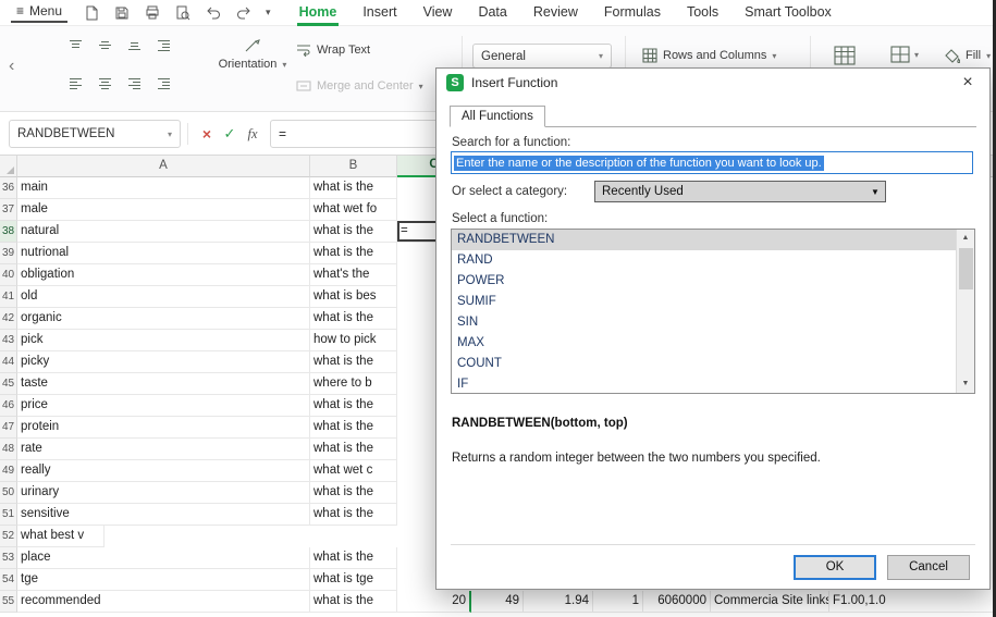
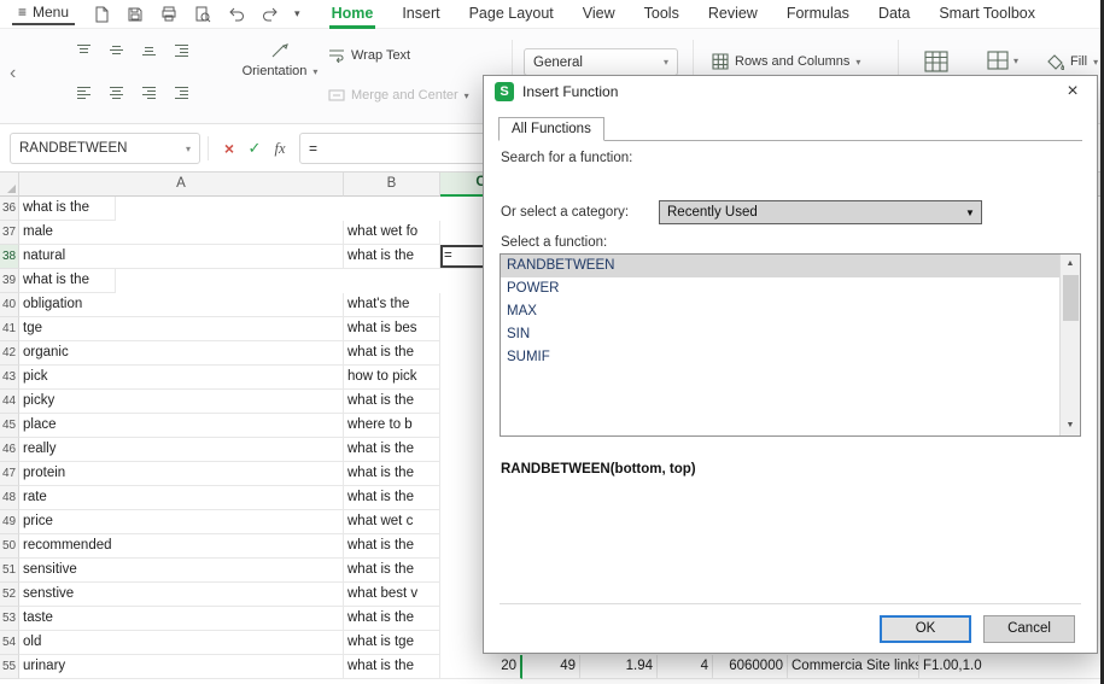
  ≡
  Menu
  ▾
  Home
  Insert
+ Page Layout
  View
- Data
+ Tools
  Review
  Formulas
- Tools
+ Data
  Smart Toolbox
  ‹
  Orientation
  ▾
  Wrap Text
  Merge and Center
  ▾
  General
  ▾
  Rows and Columns
  ▾
  ▾
  Fill
  ▾
  RANDBETWEEN
  ▾
  ×
  ✓
  fx
  =
  A
  B
  C
  36
- main
  what is the
  37
  male
  what wet fo
  38
  natural
  what is the
  =
  39
- nutrional
  what is the
  40
  obligation
  what's the
  41
- old
+ tge
  what is bes
  42
  organic
  what is the
  43
  pick
  how to pick
  44
  picky
  what is the
  45
- taste
+ place
  where to b
  46
- price
+ really
  what is the
  47
  protein
  what is the
  48
  rate
  what is the
  49
- really
+ price
  what wet c
  50
- urinary
+ recommended
  what is the
  51
  sensitive
  what is the
  52
+ senstive
  what best v
  53
- place
+ taste
  what is the
  54
- tge
+ old
  what is tge
  55
- recommended
+ urinary
  what is the
  20
  49
  1.94
- 1
+ 4
  6060000
  Commercia Site link
  F1.00,1.0
  S
  Insert Function
  ×
  All Functions
  Search for a function:
- Enter the name or the description of the function you want to look up.
  Or select a category:
  Recently Used
  ▼
  Select a function:
  RANDBETWEEN
- RAND
  POWER
- SUMIF
+ MAX
  SIN
- MAX
+ SUMIF
- COUNT
- IF
  RANDBETWEEN(bottom, top)
- Returns a random integer between the two numbers you specified.
  OK
  Cancel
